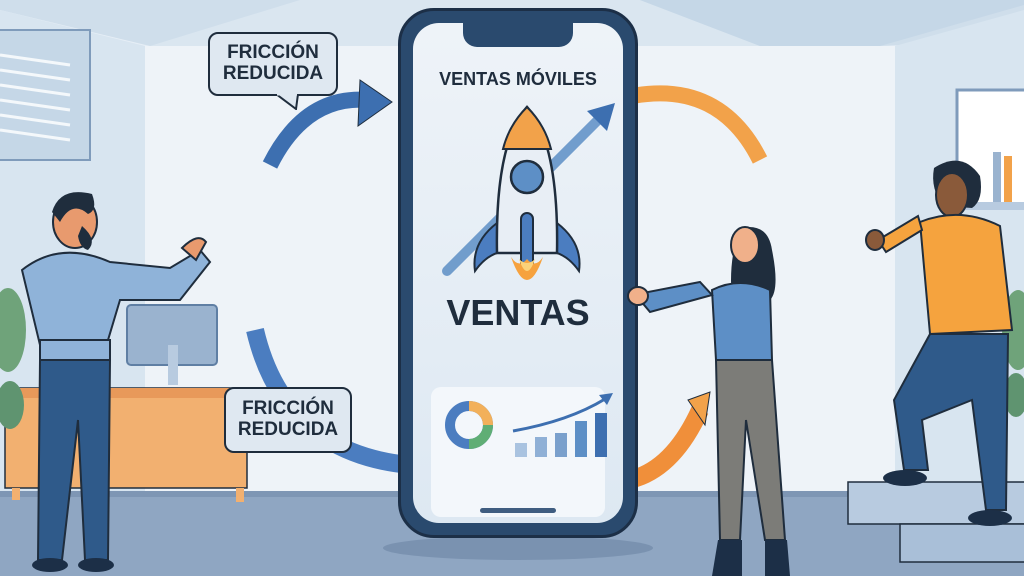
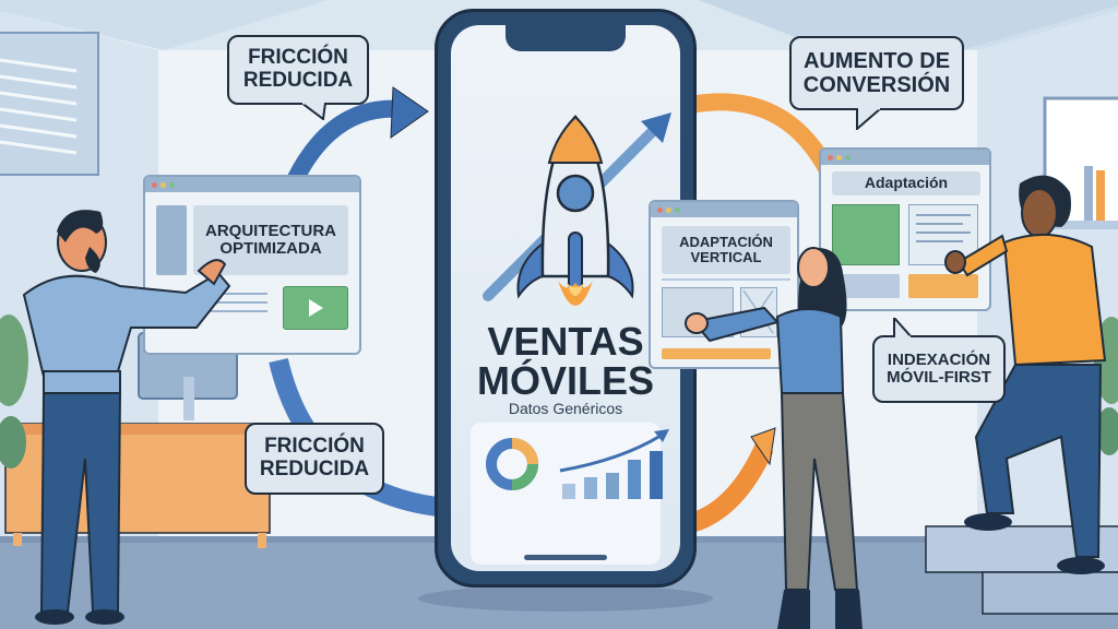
- VENTAS MÓVILES
  VENTAS
+ MÓVILES
+ Datos Genéricos
+ ARQUITECTURA
+ OPTIMIZADA
+ ADAPTACIÓN
+ VERTICAL
+ Adaptación
  FRICCIÓN
  REDUCIDA
  FRICCIÓN
  REDUCIDA
+ AUMENTO DE
+ CONVERSIÓN
+ INDEXACIÓN
+ MÓVIL-FIRST
